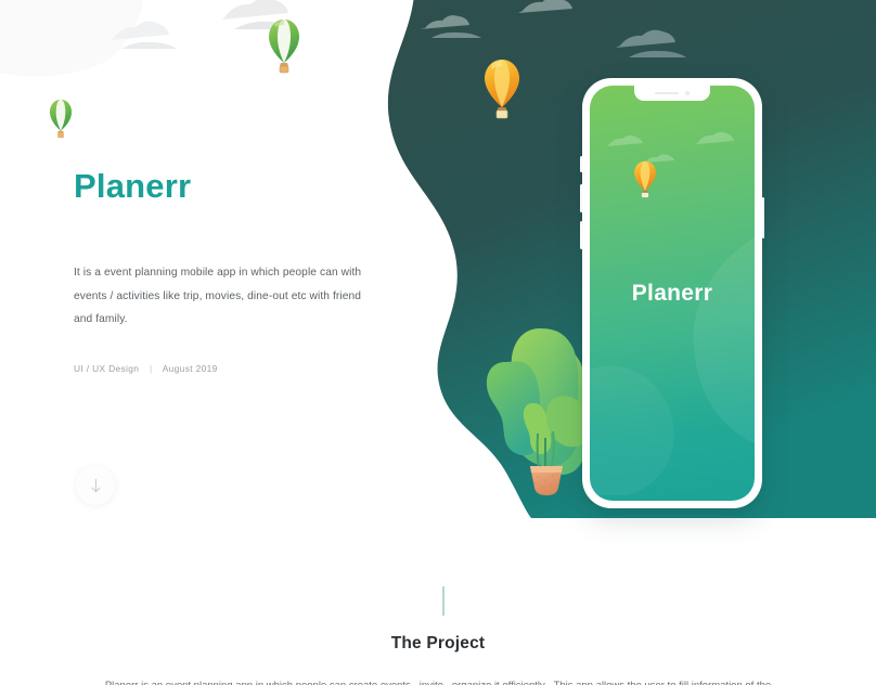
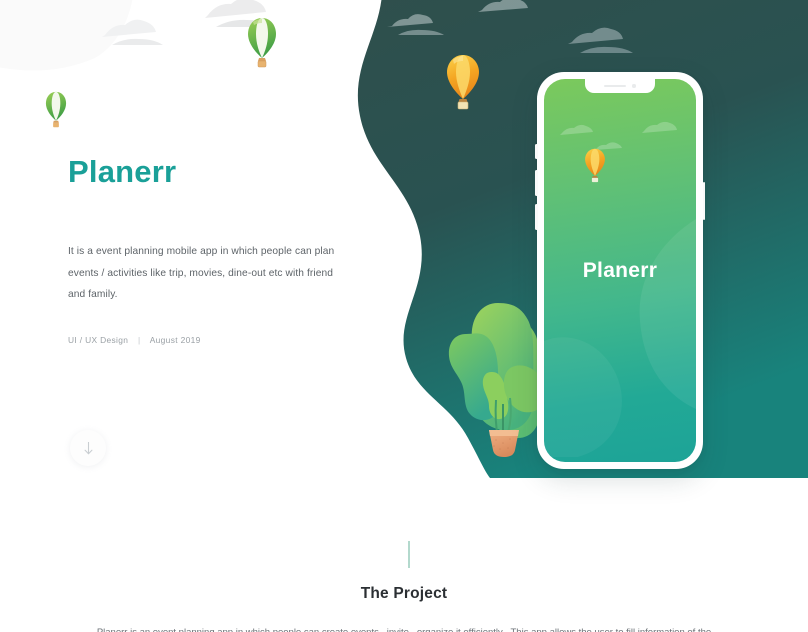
  Planerr
- It is a event planning mobile app in which people can with events / activities like trip, movies, dine-out etc with friend and family.
+ It is a event planning mobile app in which people can plan events / activities like trip, movies, dine-out etc with friend and family.
  UI / UX Design | August 2019
  Planerr
  The Project
